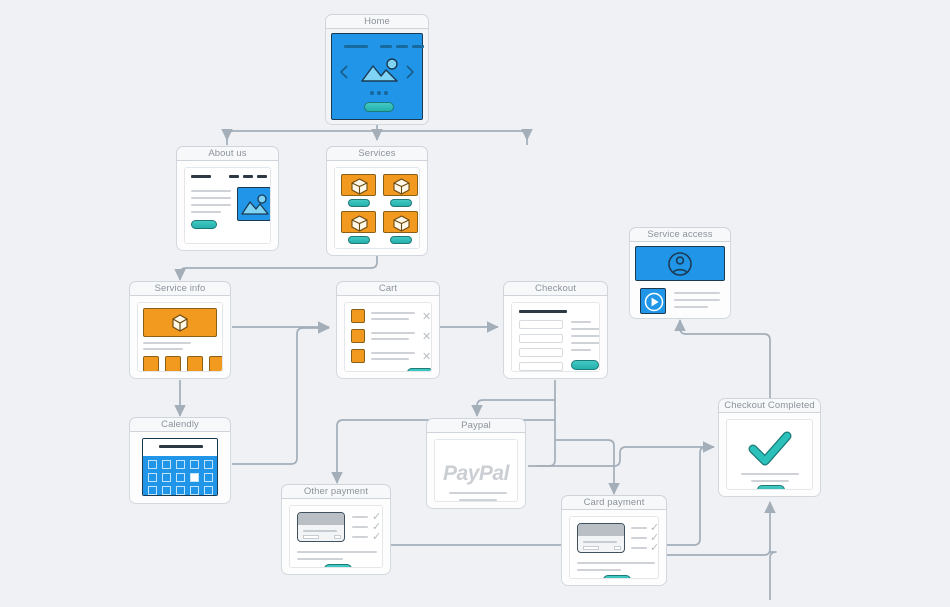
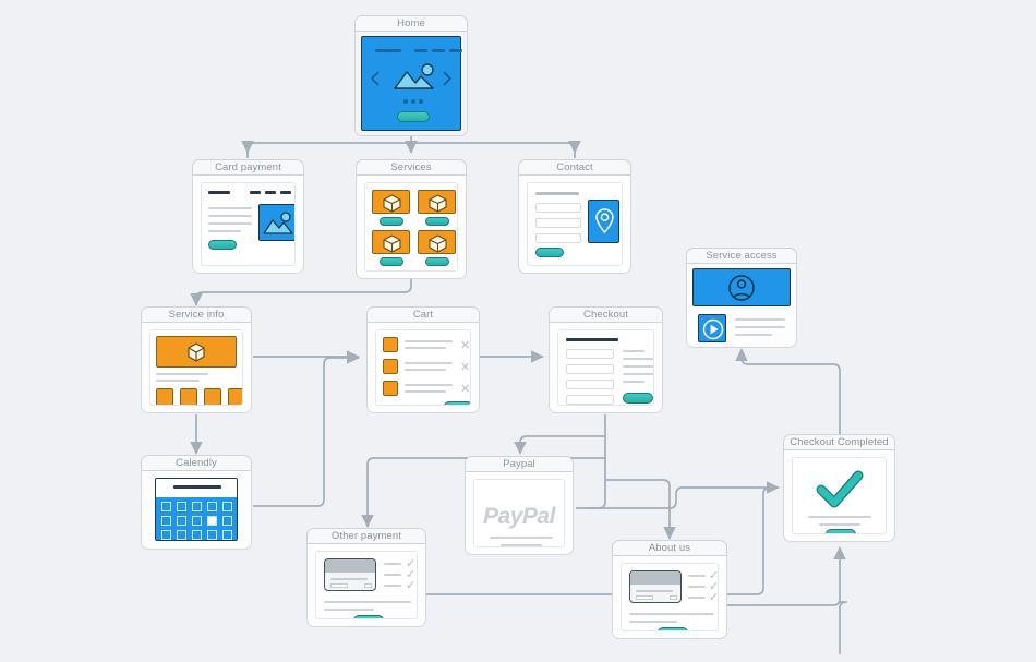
  Home
- About us
+ Card payment
  Services
+ Contact
  Service access
  Service info
  Cart
  ✕
  ✕
  ✕
  Checkout
  Calendly
  Paypal
  PayPal
  Checkout Completed
  Other payment
  ✓
  ✓
  ✓
- Card payment
+ About us
  ✓
  ✓
  ✓
